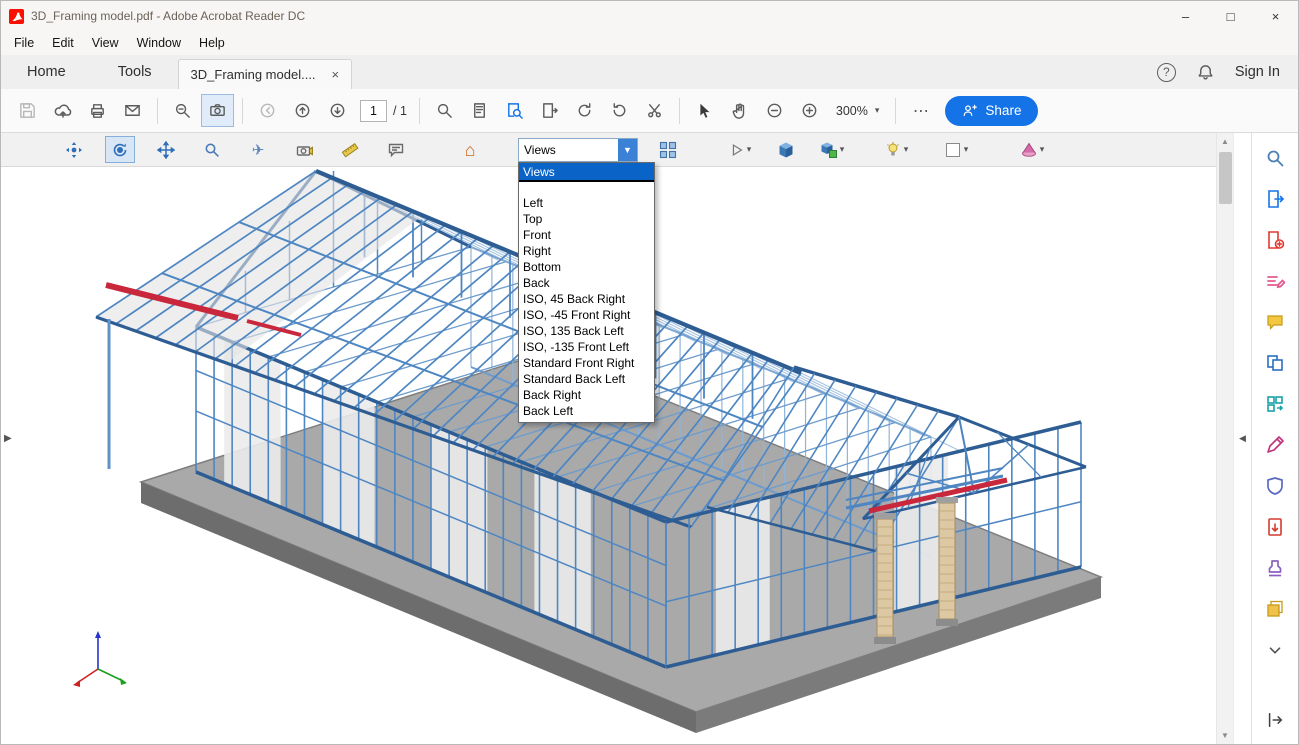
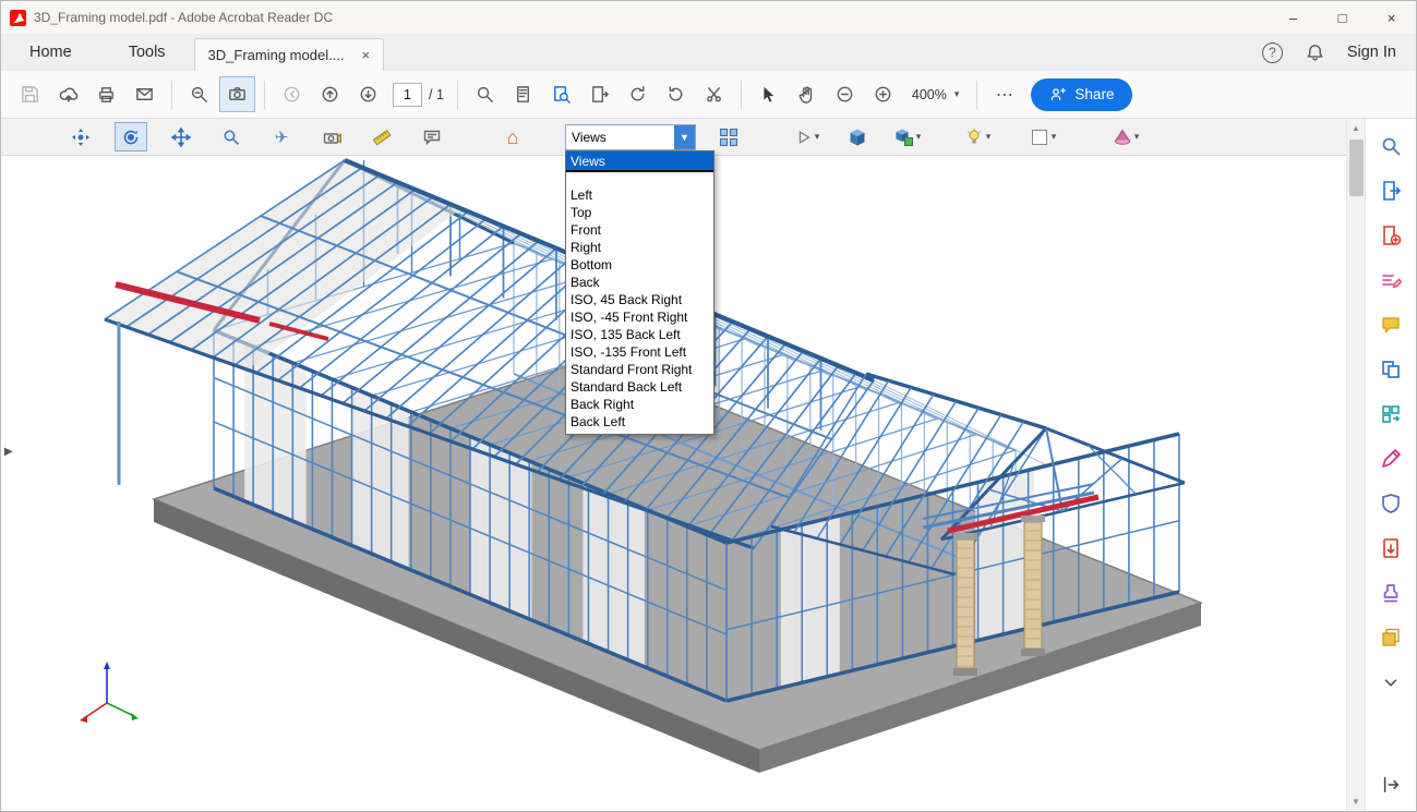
  3D_Framing model.pdf - Adobe Acrobat Reader DC
  –
  □
  ×
- File
- Edit
- View
- Window
- Help
  Home
  Tools
  3D_Framing model....
  ×
  ?
  Sign In
  1
  / 1
- 300%
+ 400%
  ▾
  ⋯
  Share
  ▶
  ✈
  ⌂
  Views
  ▼
  ▾
  ▾
  ▾
  ▾
  ▾
  Views
  Left
  Top
  Front
  Right
  Bottom
  Back
  ISO, 45 Back Right
  ISO, -45 Front Right
  ISO, 135 Back Left
  ISO, -135 Front Left
  Standard Front Right
  Standard Back Left
  Back Right
  Back Left
  ▲
  ▼
- ◀
